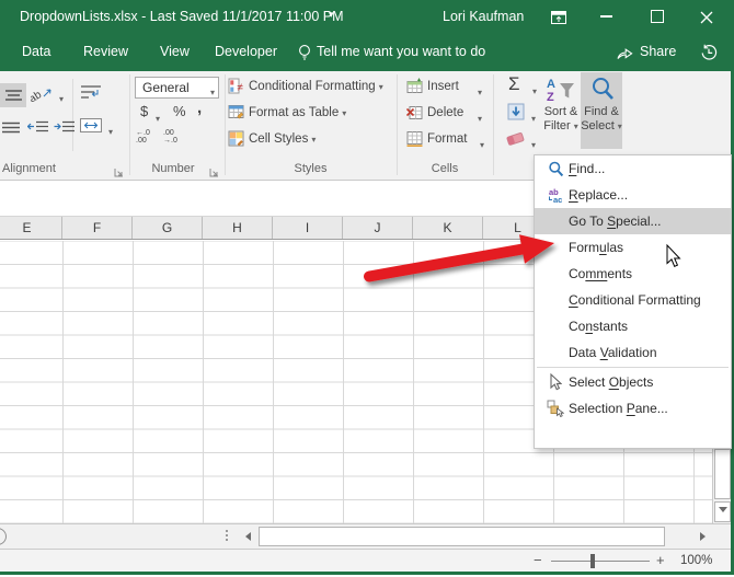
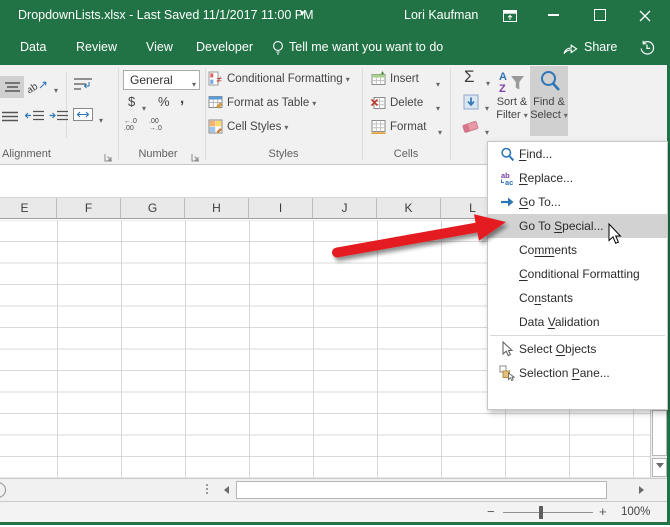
  DropdownLists.xlsx - Last Saved 11/1/2017 11:00 PM
  ▾
  Lori Kaufman
  Data
  Review
  View
  Developer
  Tell me want you want to do
  Share
  Alignment
  General
  $
  %
  ,
  Number
  ≠
  Conditional Formatting
  Format as Table
  Cell Styles
  Styles
  Insert
  Delete
  Format
  Cells
  Σ
  A
  Z
  Sort &
  Filter
  Find &
  Select
  E
  F
  G
  H
  I
  J
  K
  L
  −
  +
  100%
  Find...
  ab
  ac
  Replace...
+ Go To...
  Go To Special...
- Formulas
  Comments
  Conditional Formatting
  Constants
  Data Validation
  Select Objects
  Selection Pane...
